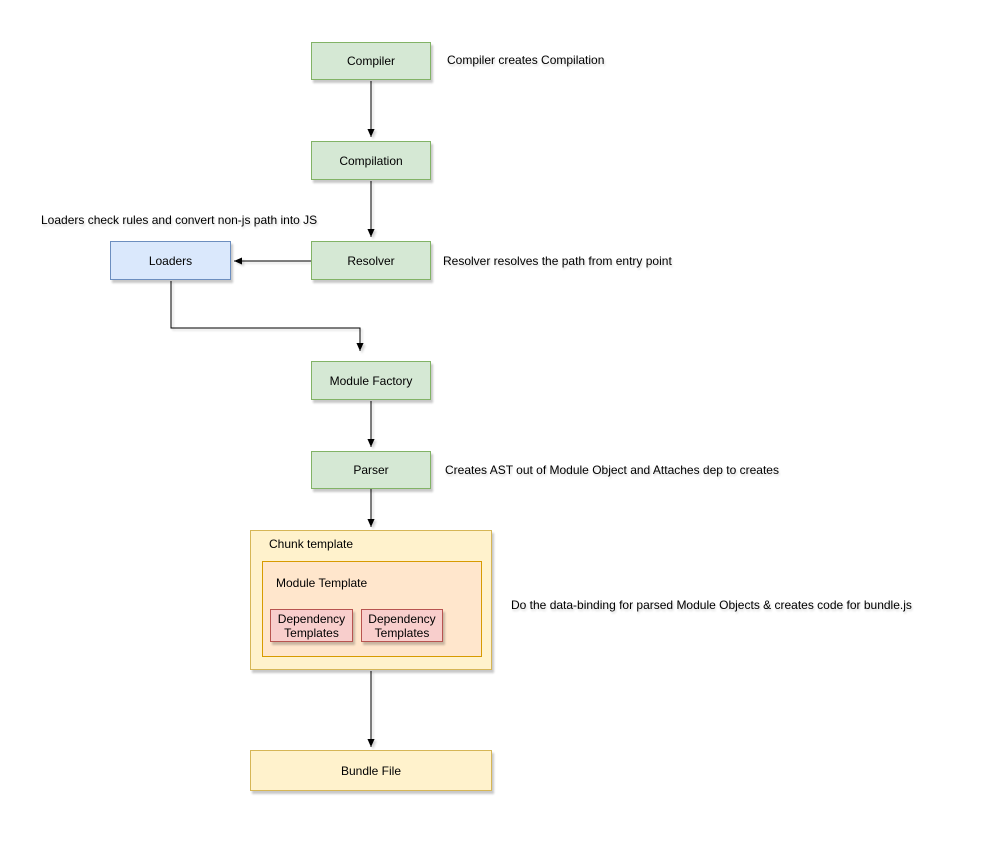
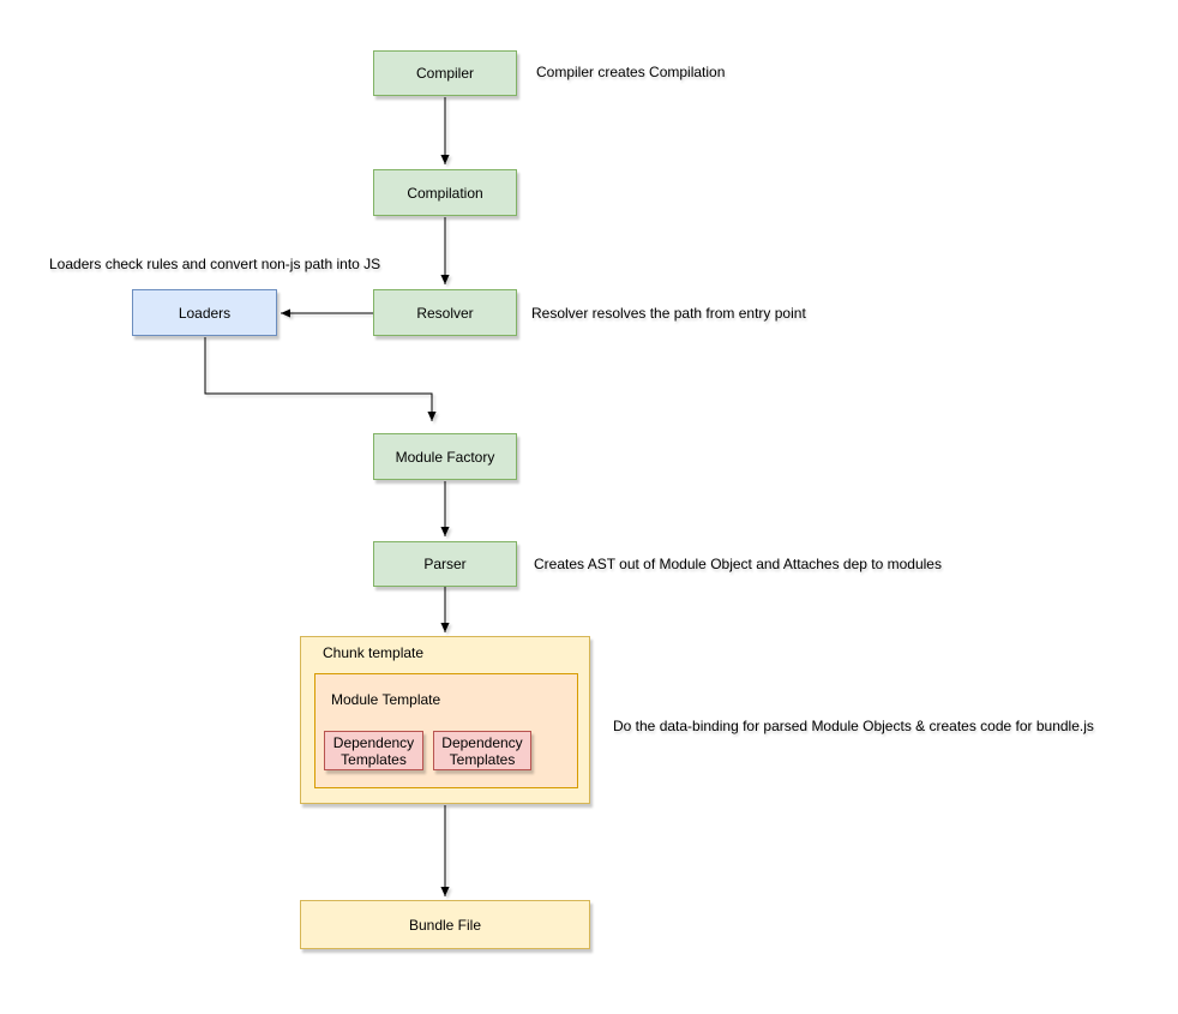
  Compiler
  Compilation
  Resolver
  Loaders
  Module Factory
  Parser
  Chunk template
  Module Template
  Dependency Templates
  Dependency Templates
  Bundle File
  Compiler creates Compilation
  Loaders check rules and convert non-js path into JS
  Resolver resolves the path from entry point
- Creates AST out of Module Object and Attaches dep to creates
+ Creates AST out of Module Object and Attaches dep to modules
  Do the data-binding for parsed Module Objects & creates code for bundle.js
